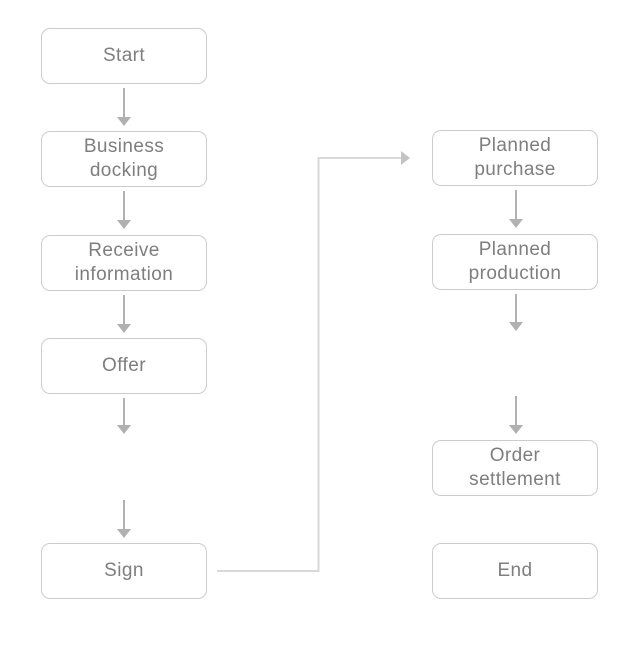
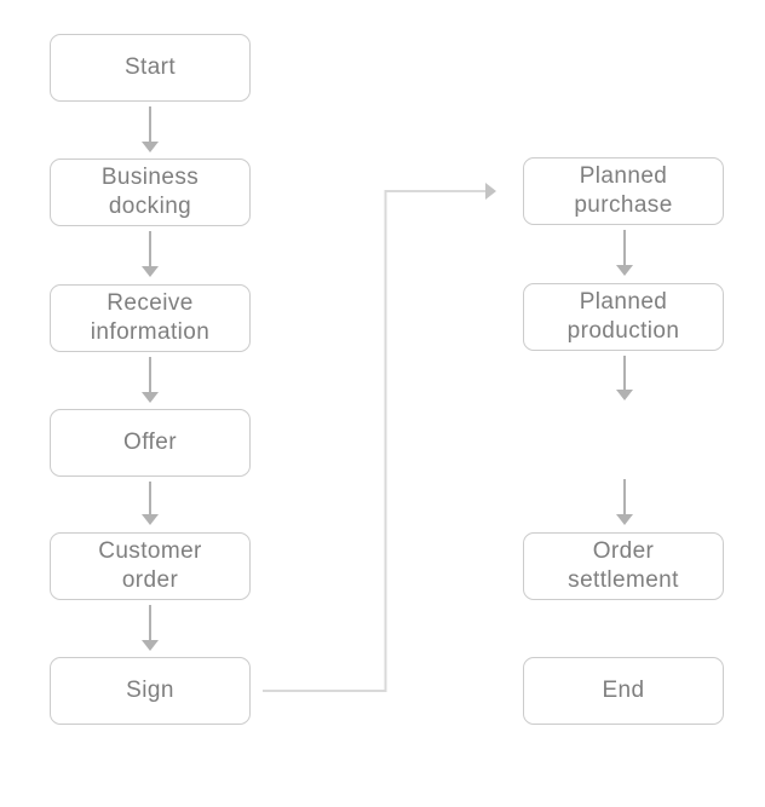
  Start
  Business
  docking
  Receive
  information
  Offer
+ Customer
+ order
  Sign
  Planned
  purchase
  Planned
  production
  Order
  settlement
  End
